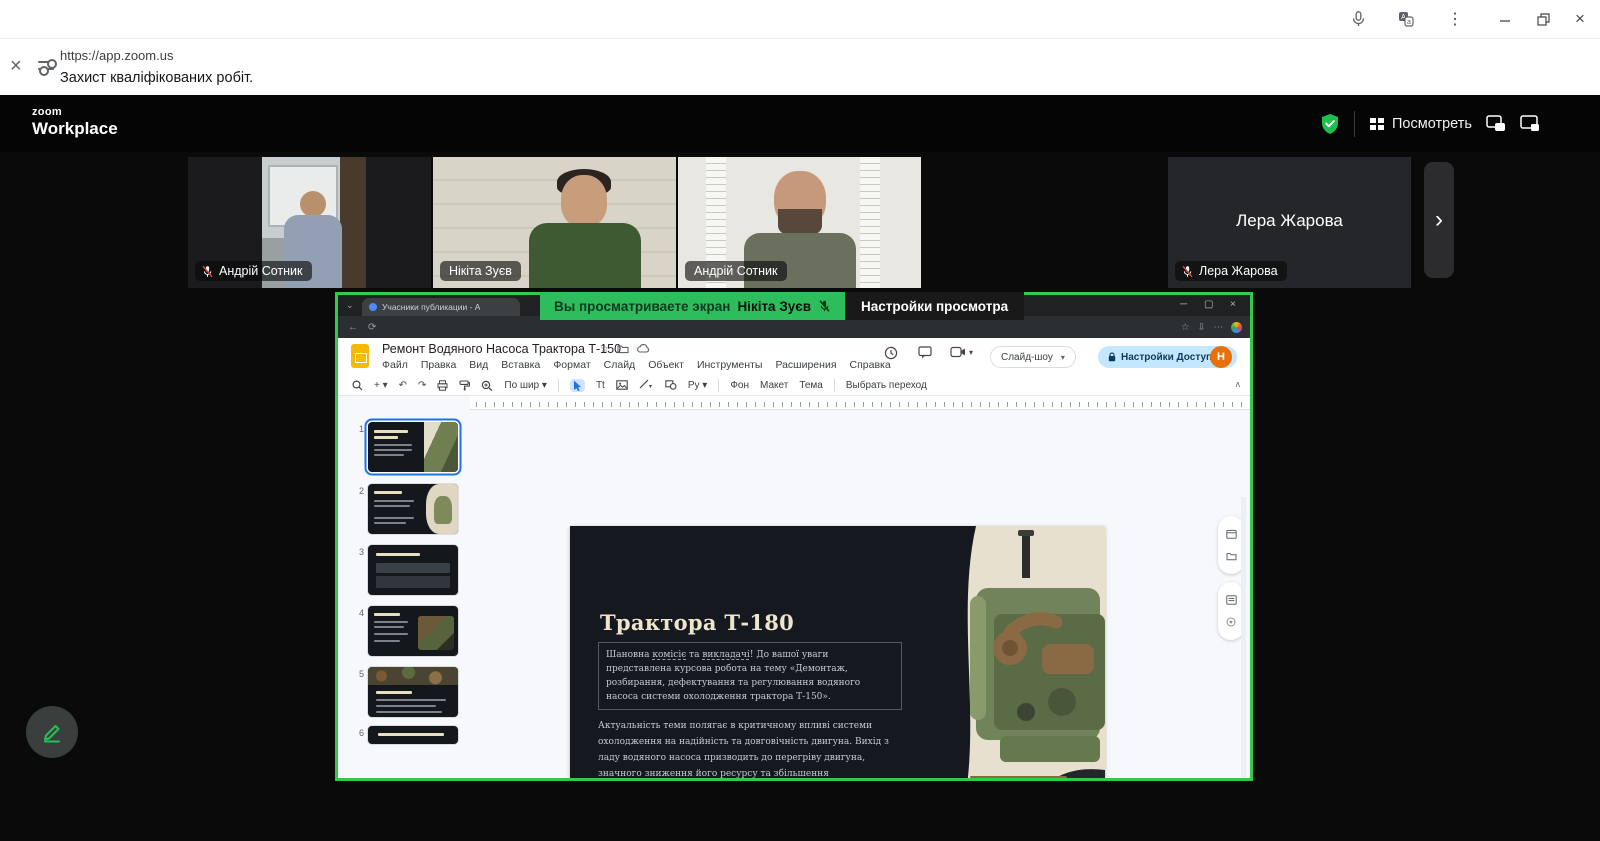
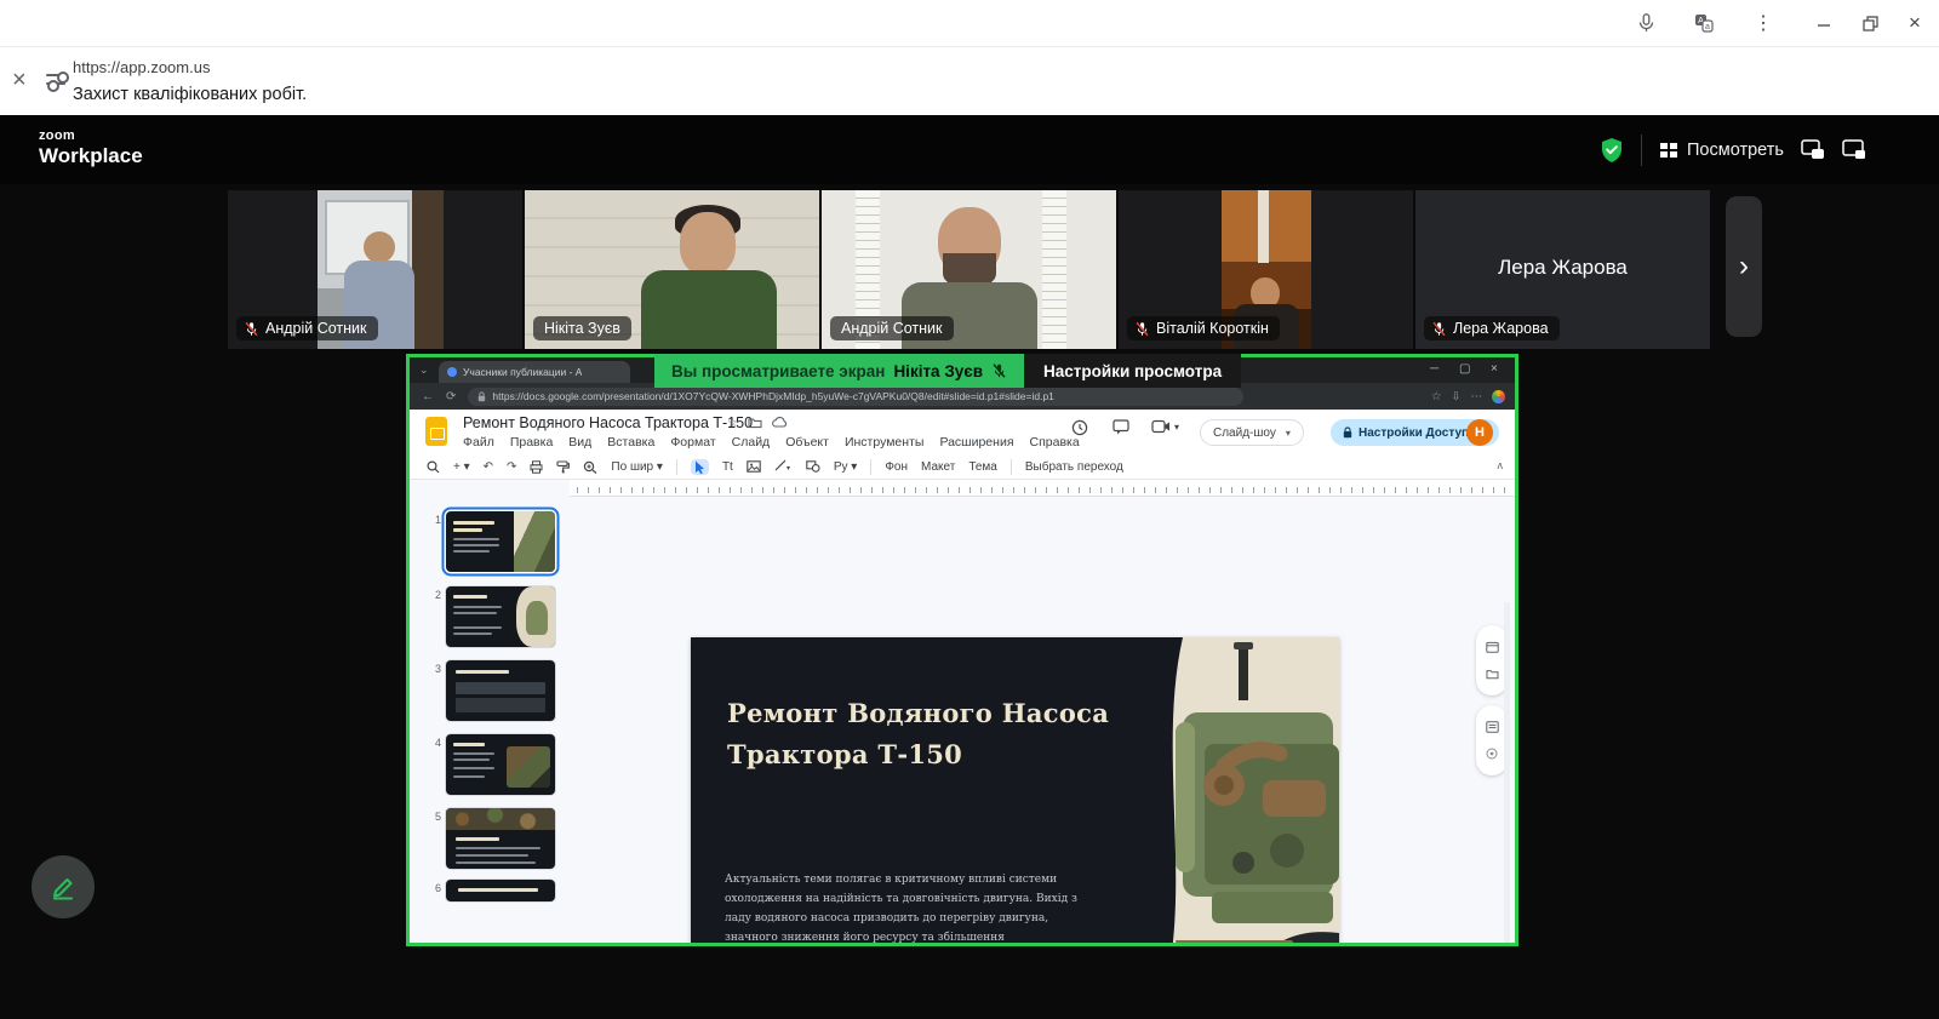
  ⋮
  ×
  ×
  https://app.zoom.us
  Захист кваліфікованих робіт.
  zoom
  Workplace
  Посмотреть
  Андрій Сотник
  Нікіта Зуєв
  Андрій Сотник
+ Віталій Короткін
  Лера Жарова
  Лера Жарова
  ›
  ⌄
  Учасники публикации - А
  ─
  ▢
  ×
  ←
  ⟳
+ https://docs.google.com/presentation/d/1XO7YcQW-XWHPhDjxMIdp_h5yuWe-c7gVAPKu0/Q8/edit#slide=id.p1#slide=id.p1
  ☆
  ⇩
  ⋯
  Ремонт Водяного Насоса Трактора Т-15
  ☆
  Файл
  Правка
  Вид
  Вставка
  Формат
  Слайд
  Объект
  Инструменты
  Расширения
  Справка
  ▾
  Слайд-шоу
  ▾
  Настройки Досту
  Н
  + ▾
  ↶
  ↷
  По шир ▾
  Tt
  Pу ▾
  Фон
  Макет
  Тема
  Выбрать переход
  ᴧ
  1
  2
  3
  4
  5
  6
+ Ремонт Водяного Насоса
- Трактора Т-180
+ Трактора Т-150
- Шановна комісіє та викладачі! До вашої уваги представлена курсова робота на тему «Демонтаж, розбирання, дефектування та регулювання водяного насоса системи охолодження трактора Т-150».
  Актуальність теми полягає в критичному впливі системи охолодження на надійність та довговічність двигуна. Вихід з ладу водяного насоса призводить до перегріву двигуна, значного зниження його ресурсу та збільшення
  Вы просматриваете экран
  Нікіта Зуєв
  Настройки просмотра
